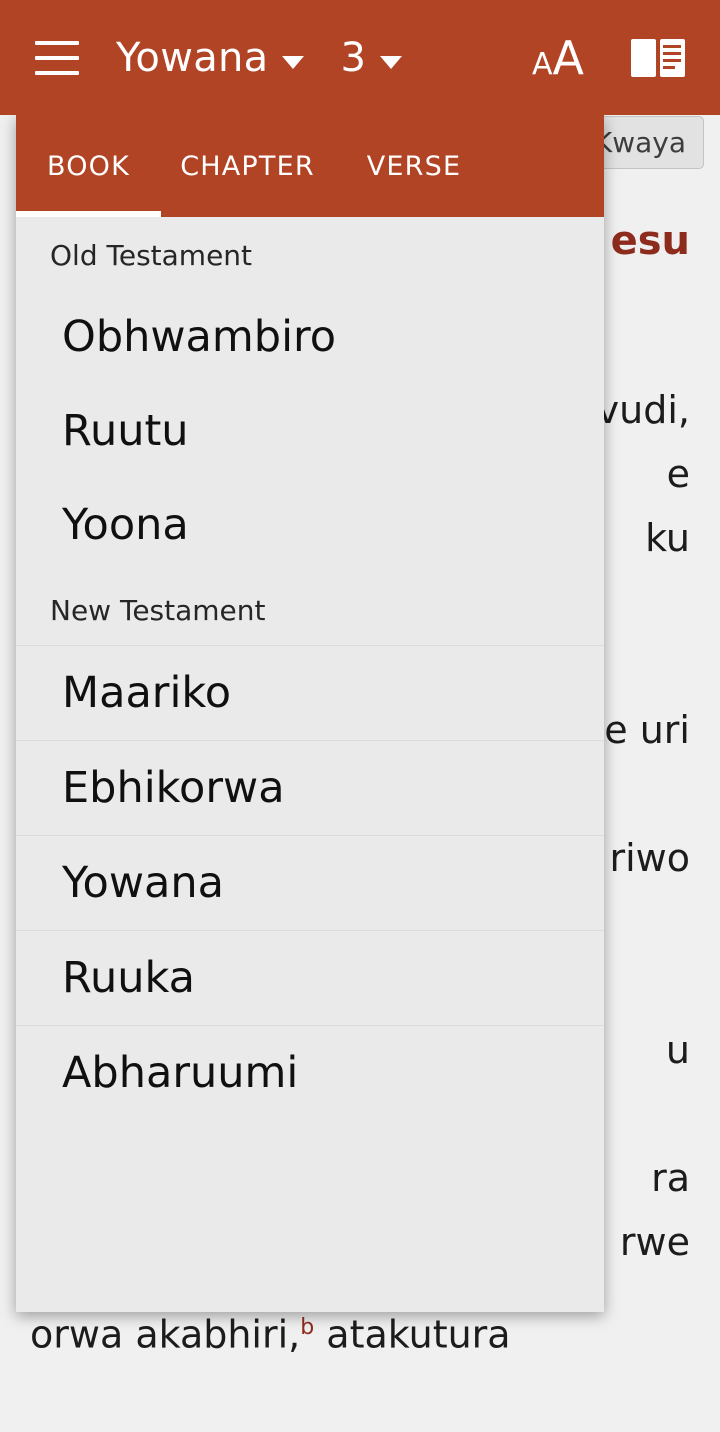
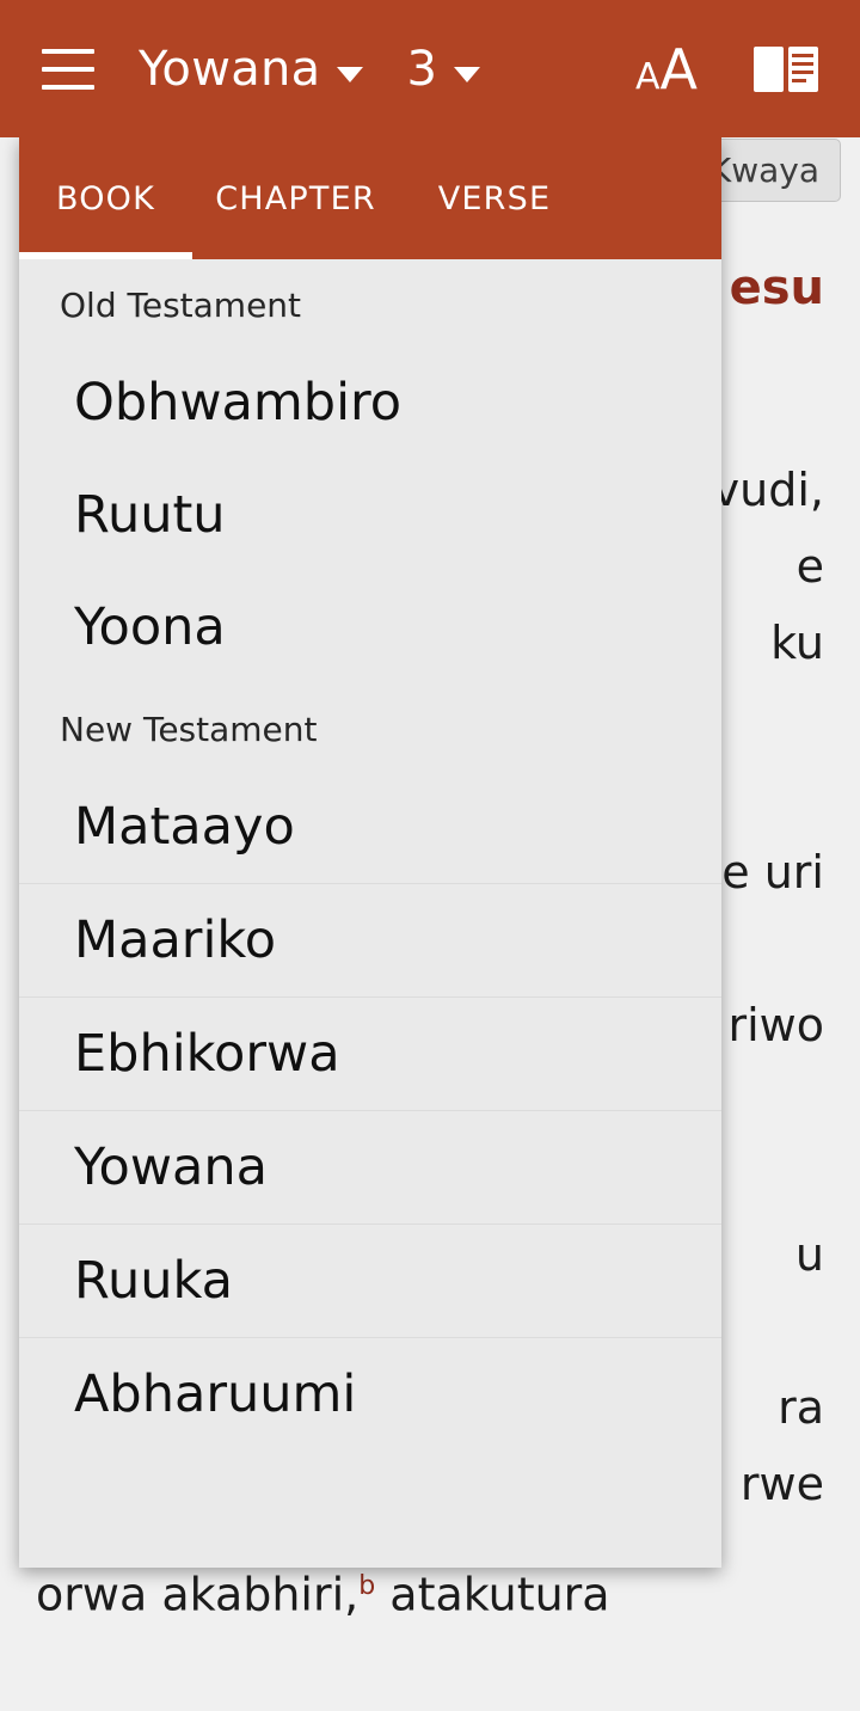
  waya
  esu
  vudi,
  e
  ku
  e uri
  riwo
  u
  ra
  rwe
  orwa akabhiri,b atakutura
  Yowana
  3
  A
  A
  BOOK
  CHAPTER
  VERSE
  Old Testament
  Obhwambiro
  Ruutu
  Yoona
  New Testament
+ Mataayo
  Maariko
  Ebhikorwa
  Yowana
  Ruuka
  Abharuumi
